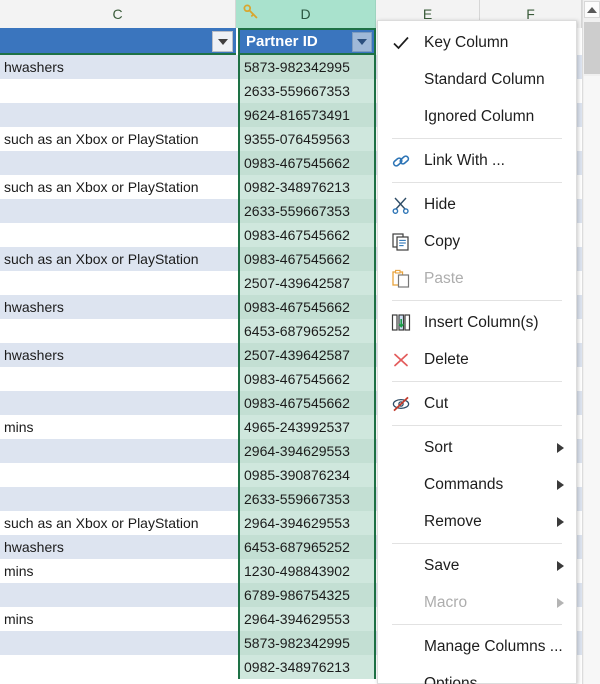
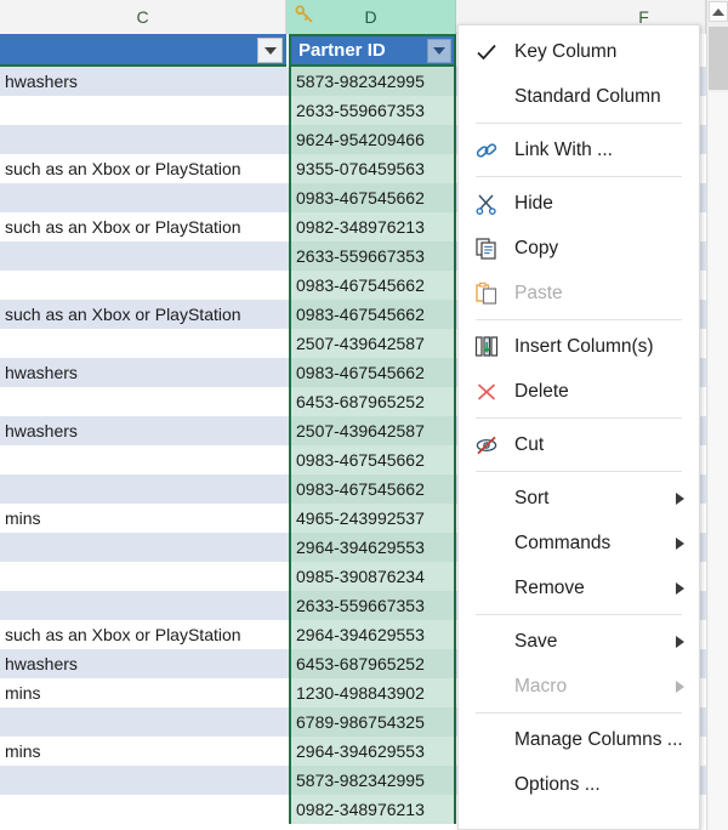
  C
  D
- E
  F
  Partner ID
  hwashers
  5873-982342995
  2633-559667353
- 9624-816573491
+ 9624-954209466
  such as an Xbox or PlayStation
  9355-076459563
  0983-467545662
  such as an Xbox or PlayStation
  0982-348976213
  2633-559667353
  0983-467545662
  such as an Xbox or PlayStation
  0983-467545662
  2507-439642587
  hwashers
  0983-467545662
  6453-687965252
  hwashers
  2507-439642587
  0983-467545662
  0983-467545662
  mins
  4965-243992537
  2964-394629553
  0985-390876234
  2633-559667353
  such as an Xbox or PlayStation
  2964-394629553
  hwashers
  6453-687965252
  mins
  1230-498843902
  6789-986754325
  mins
  2964-394629553
  5873-982342995
  0982-348976213
  Key Column
  Standard Column
- Ignored Column
  Link With ...
  Hide
  Copy
  Paste
  Insert Column(s)
  Delete
  Cut
  Sort
  Commands
  Remove
  Save
  Macro
  Manage Columns ...
  Options ...
